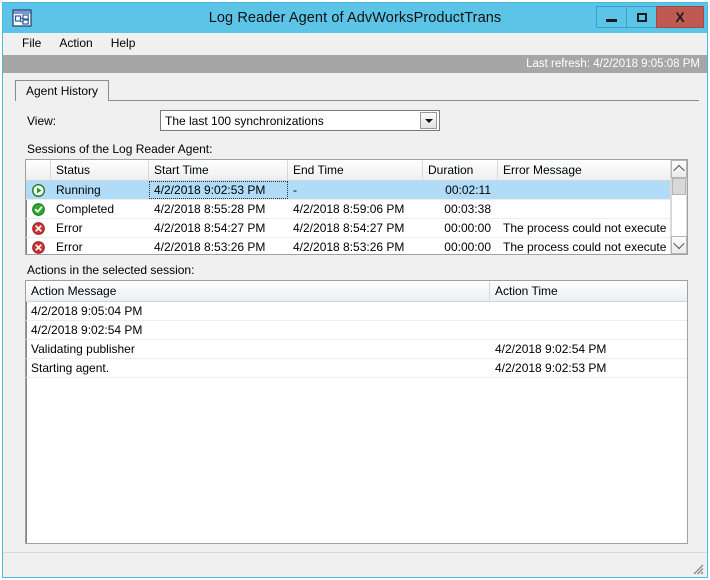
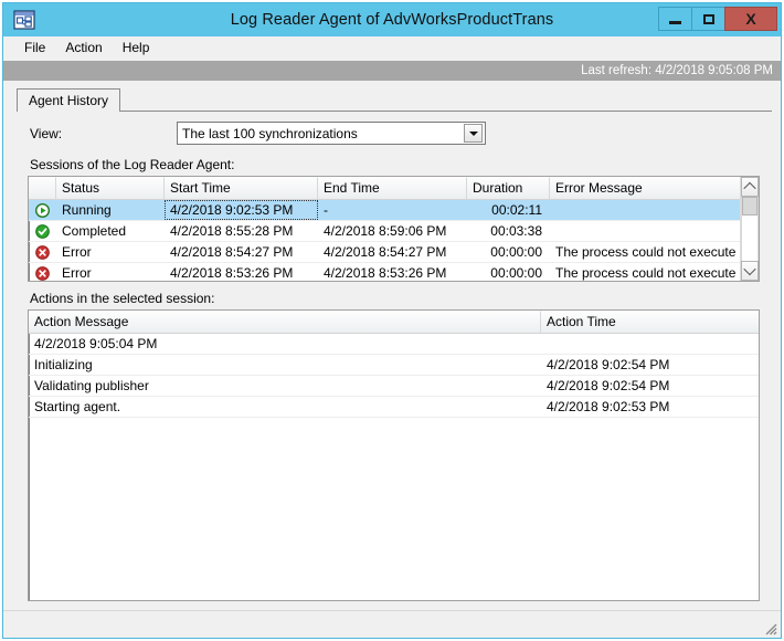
  Log Reader Agent of AdvWorksProductTrans
  X
  File
  Action
  Help
  Last refresh: 4/2/2018 9:05:08 PM
  Agent History
  View:
  The last 100 synchronizations
  Sessions of the Log Reader Agent:
  Status
  Start Time
  End Time
  Duration
  Error Message
  Running
  4/2/2018 9:02:53 PM
  -
  00:02:11
  Completed
  4/2/2018 8:55:28 PM
  4/2/2018 8:59:06 PM
  00:03:38
  Error
  4/2/2018 8:54:27 PM
  4/2/2018 8:54:27 PM
  00:00:00
  The process could not execute
  Error
  4/2/2018 8:53:26 PM
  4/2/2018 8:53:26 PM
  00:00:00
  The process could not execute
  Actions in the selected session:
  Action Message
  Action Time
  4/2/2018 9:05:04 PM
+ Initializing
  4/2/2018 9:02:54 PM
  Validating publisher
  4/2/2018 9:02:54 PM
  Starting agent.
  4/2/2018 9:02:53 PM
